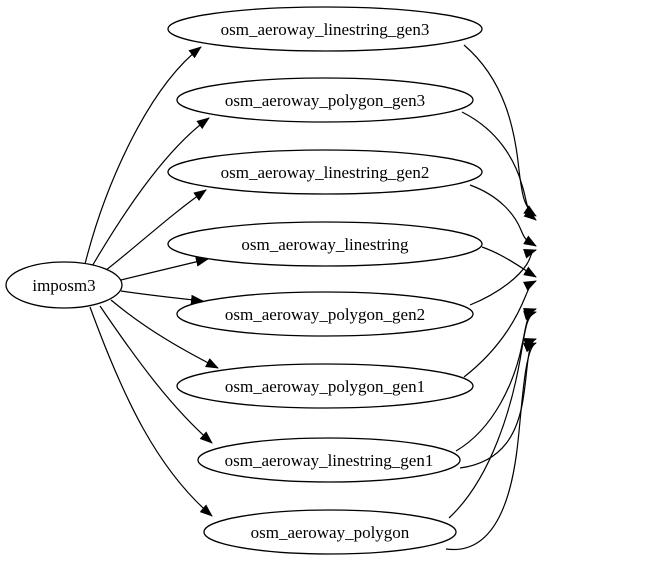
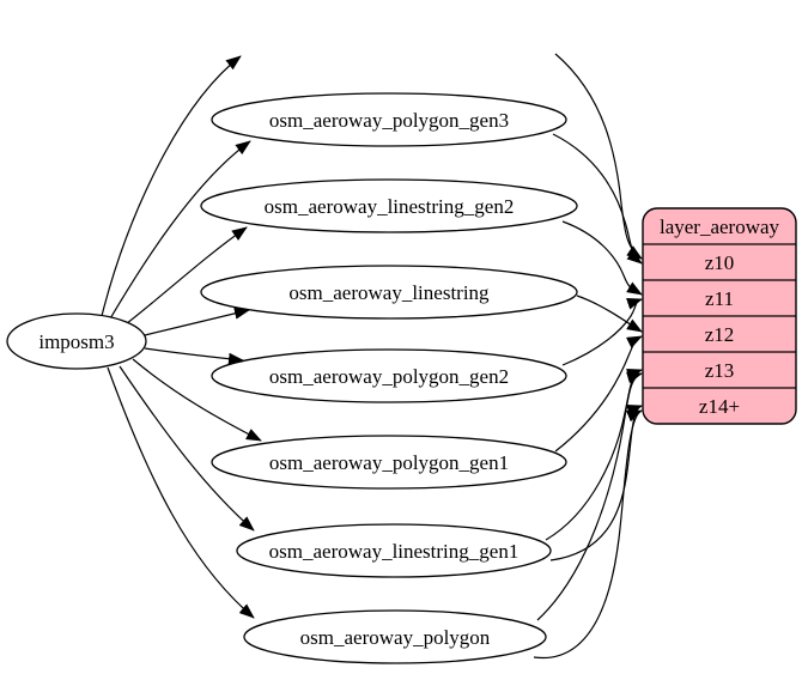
  imposm3
- osm_aeroway_linestring_gen3
  osm_aeroway_polygon_gen3
  osm_aeroway_linestring_gen2
  osm_aeroway_linestring
  osm_aeroway_polygon_gen2
  osm_aeroway_polygon_gen1
  osm_aeroway_linestring_gen1
  osm_aeroway_polygon
+ layer_aeroway
+ z10
+ z11
+ z12
+ z13
+ z14+
